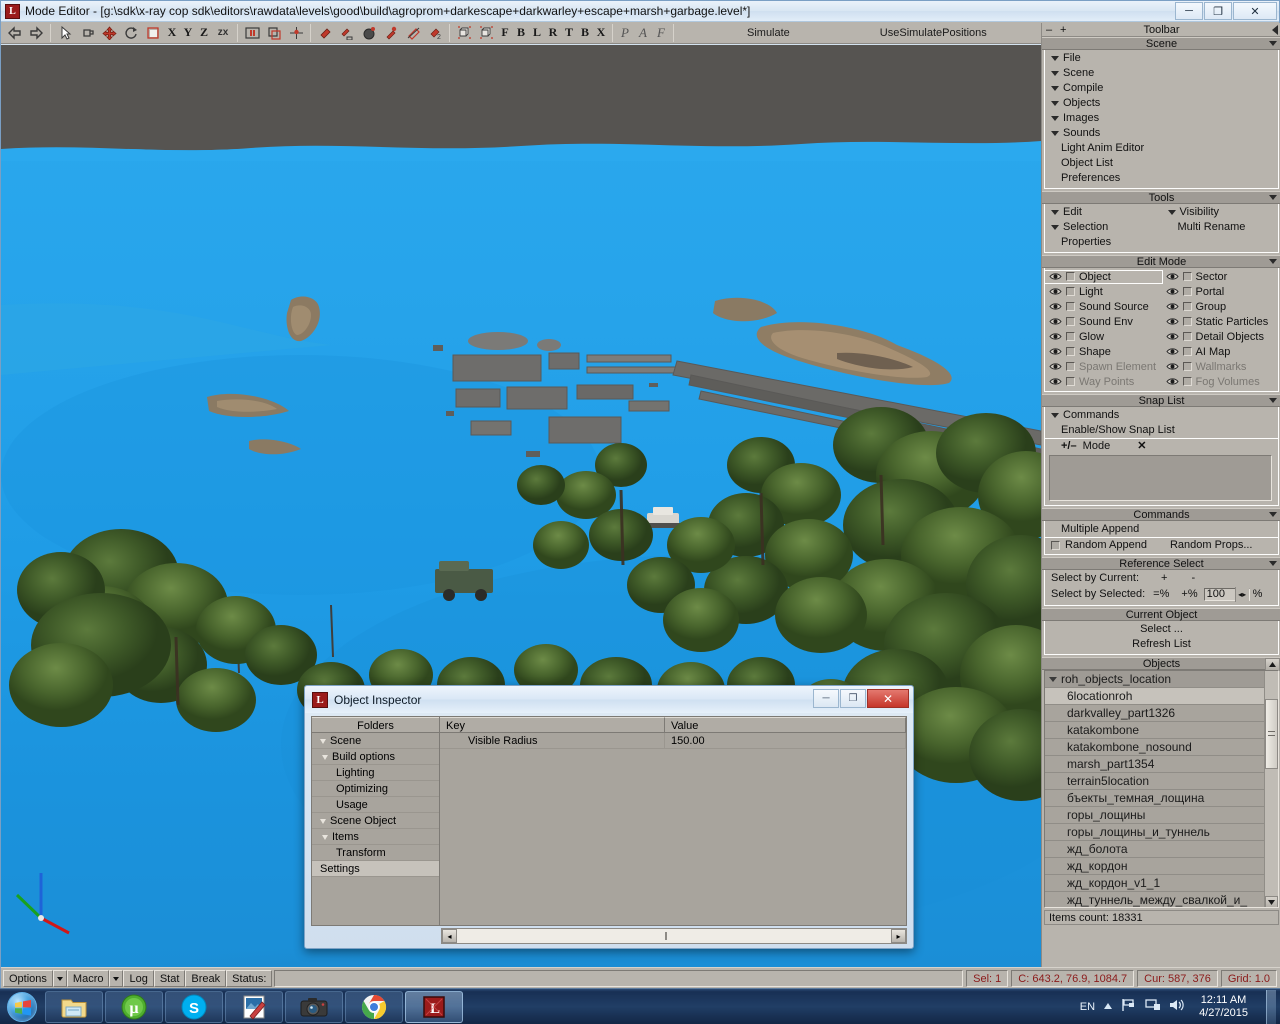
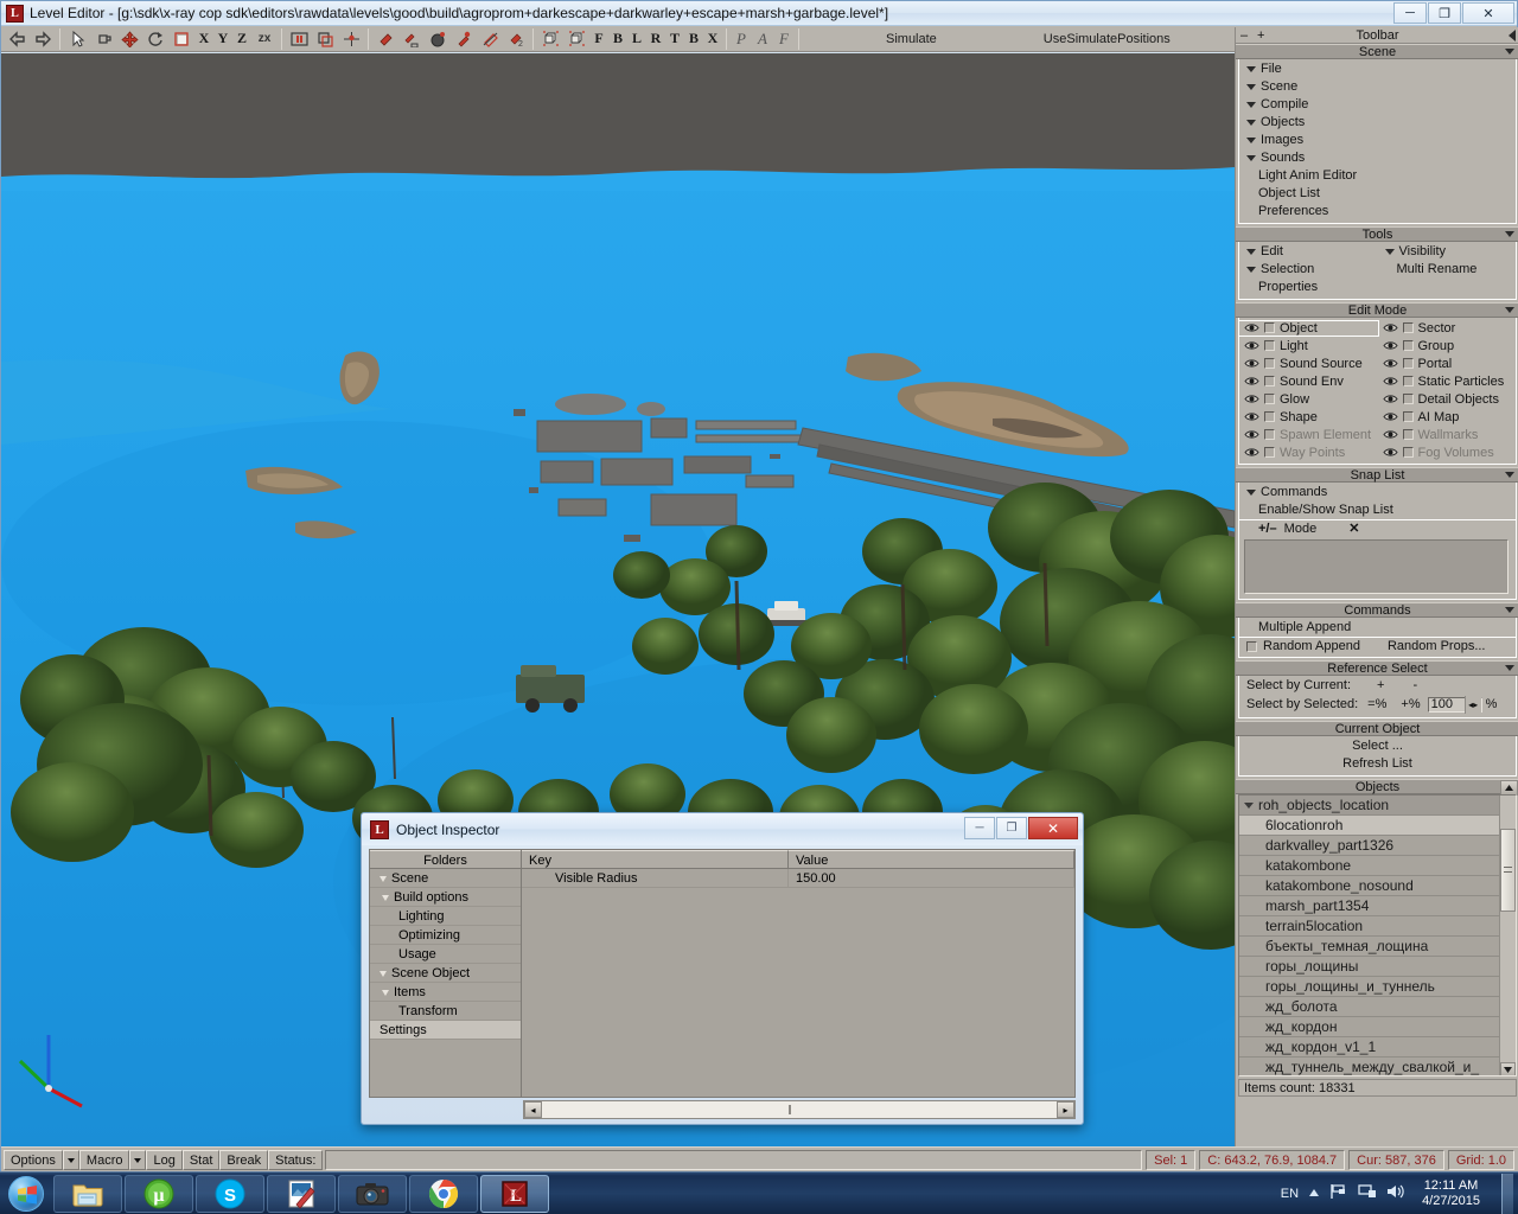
  L
- Mode Editor - [g:\sdk\x-ray cop sdk\editors\rawdata\levels\good\build\agroprom+darkescape+darkwarley+escape+marsh+garbage.level*]
+ Level Editor - [g:\sdk\x-ray cop sdk\editors\rawdata\levels\good\build\agroprom+darkescape+darkwarley+escape+marsh+garbage.level*]
  ─
  ❐
  ✕
  X
  Y
  Z
  zx
  F
  B
  L
  R
  T
  B
  X
  P
  A
  F
  Simulate
  UseSimulatePositions
  –
  +
  Toolbar
  Scene
  File
  Scene
  Compile
  Objects
  Images
  Sounds
  Light Anim Editor
  Object List
  Preferences
  Tools
  Edit
  Selection
  Properties
  Visibility
  Multi Rename
  Edit Mode
  Object
  Sector
  Light
- Portal
+ Group
  Sound Source
- Group
+ Portal
  Sound Env
  Static Particles
  Glow
  Detail Objects
  Shape
  AI Map
  Spawn Element
  Wallmarks
  Way Points
  Fog Volumes
  Snap List
  Commands
  Enable/Show Snap List
  +/– Mode ✕
  Commands
  Multiple Append
  Random Append
  Random Props...
  Reference Select
  Select by Current:
  +
  -
  Select by Selected:
  =%
  +%
  100
  ◂▸
  %
  Current Object
  Select ...
  Refresh List
  Objects
  roh_objects_location
  6locationroh
  darkvalley_part1326
  katakombone
  katakombone_nosound
  marsh_part1354
  terrain5location
  бъекты_темная_лощина
  горы_лощины
  горы_лощины_и_туннель
  жд_болота
  жд_кордон
  жд_кордон_v1_1
  жд_туннель_между_свалкой_и_
  Items count: 18331
  L
  Object Inspector
  ─
  ❐
  ✕
  Folders
  Scene
  Build options
  Lighting
  Optimizing
  Usage
  Scene Object
  Items
  Transform
  Settings
  Key
  Value
  Visible Radius
  150.00
  ◂
  ▸
  Options
  Macro
  Log
  Stat
  Break
  Status:
  Sel: 1
  C: 643.2, 76.9, 1084.7
  Cur: 587, 376
  Grid: 1.0
  µ
  S
  L
  EN
  12:11 AM
  4/27/2015
